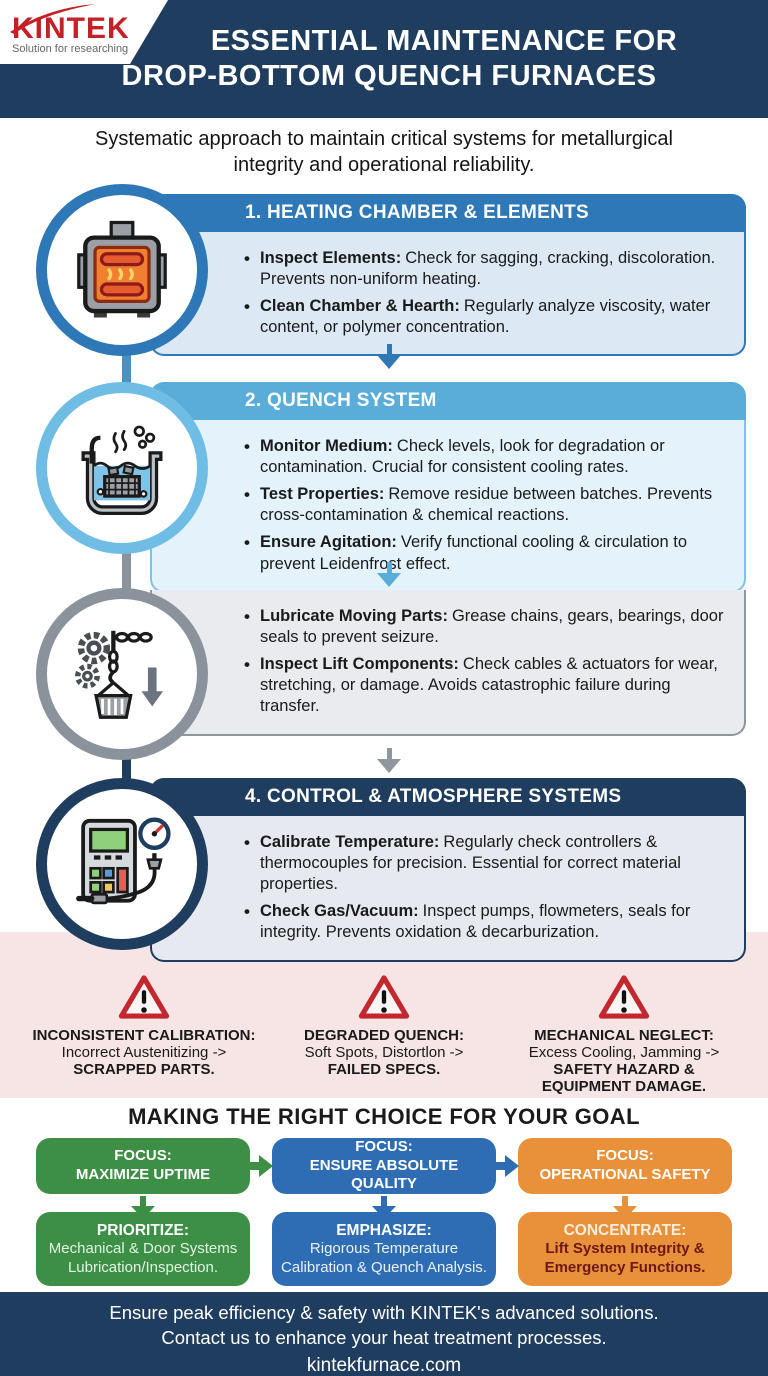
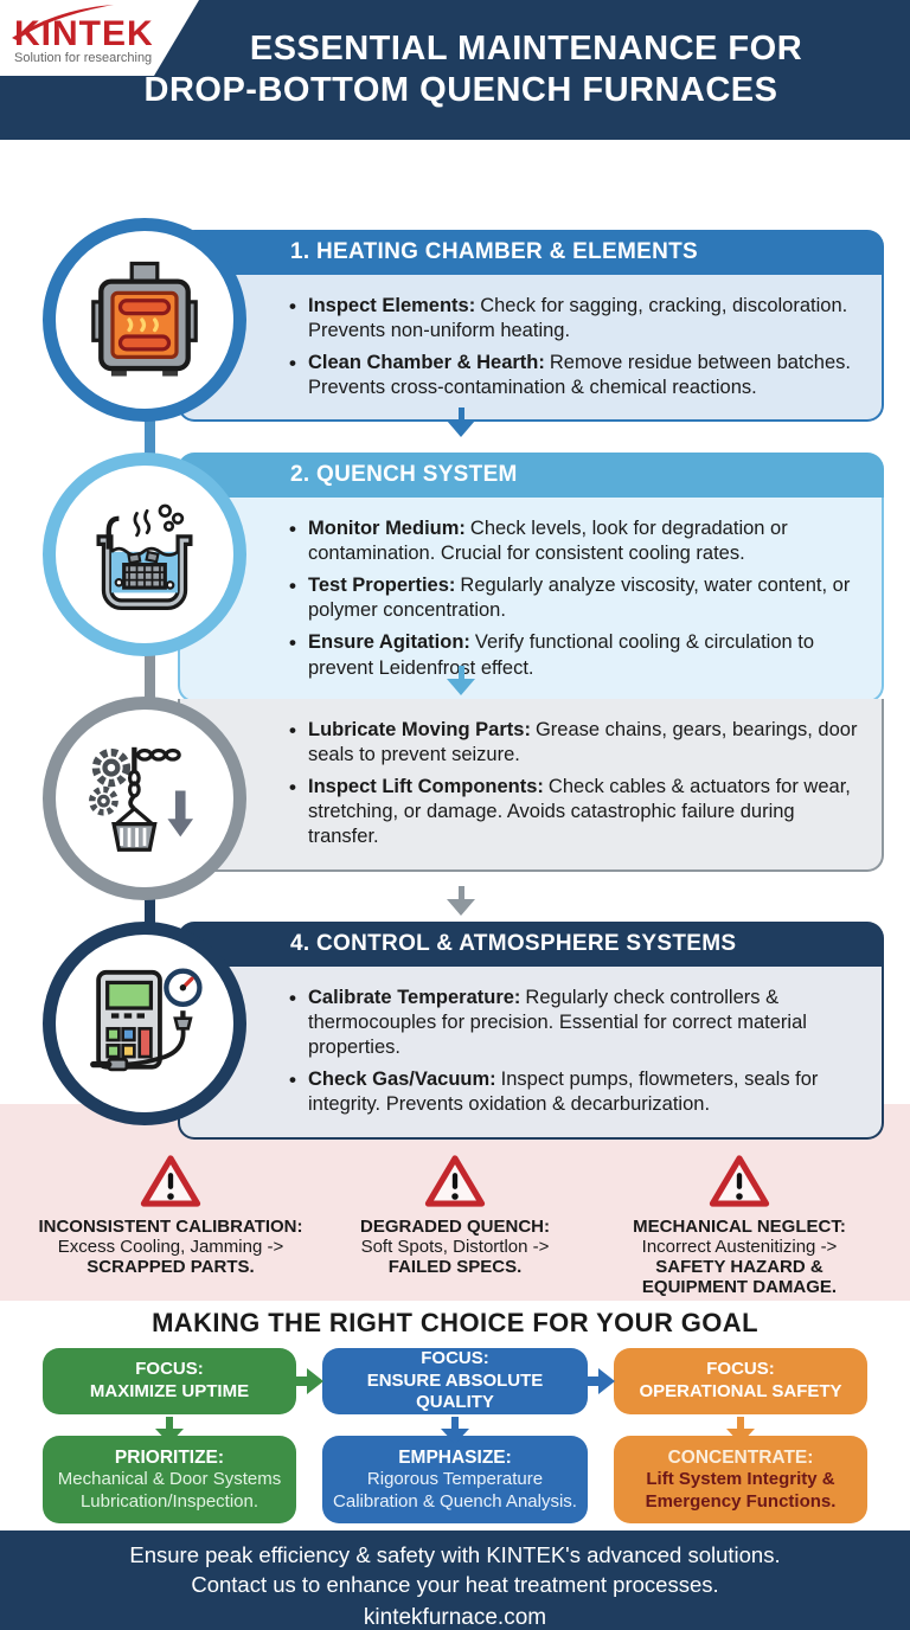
  ESSENTIAL MAINTENANCE FOR
  DROP-BOTTOM QUENCH FURNACES
  KINTEK
  Solution for researching
- Systematic approach to maintain critical systems for metallurgical
- integrity and operational reliability.
  1. HEATING CHAMBER & ELEMENTS
  •
  Inspect Elements: Check for sagging, cracking, discoloration. Prevents non-uniform heating.
  •
- Clean Chamber & Hearth: Regularly analyze viscosity, water content, or polymer concentration.
+ Clean Chamber & Hearth: Remove residue between batches. Prevents cross-contamination & chemical reactions.
  2. QUENCH SYSTEM
  •
  Monitor Medium: Check levels, look for degradation or contamination. Crucial for consistent cooling rates.
  •
- Test Properties: Remove residue between batches. Prevents cross-contamination & chemical reactions.
+ Test Properties: Regularly analyze viscosity, water content, or polymer concentration.
  •
  Ensure Agitation: Verify functional cooling & circulation to prevent Leidenfrost effect.
  •
  Lubricate Moving Parts: Grease chains, gears, bearings, door seals to prevent seizure.
  •
  Inspect Lift Components: Check cables & actuators for wear, stretching, or damage. Avoids catastrophic failure during transfer.
  4. CONTROL & ATMOSPHERE SYSTEMS
  •
  Calibrate Temperature: Regularly check controllers & thermocouples for precision. Essential for correct material properties.
  •
  Check Gas/Vacuum: Inspect pumps, flowmeters, seals for integrity. Prevents oxidation & decarburization.
  INCONSISTENT CALIBRATION:
- Incorrect Austenitizing ->
+ Excess Cooling, Jamming ->
  SCRAPPED PARTS.
  DEGRADED QUENCH:
  Soft Spots, Distortlon ->
  FAILED SPECS.
  MECHANICAL NEGLECT:
- Excess Cooling, Jamming ->
+ Incorrect Austenitizing ->
  SAFETY HAZARD & EQUIPMENT DAMAGE.
  MAKING THE RIGHT CHOICE FOR YOUR GOAL
  FOCUS:
  MAXIMIZE UPTIME
  FOCUS:
  ENSURE ABSOLUTE QUALITY
  FOCUS:
  OPERATIONAL SAFETY
  PRIORITIZE:
  Mechanical & Door Systems Lubrication/Inspection.
  EMPHASIZE:
  Rigorous Temperature Calibration & Quench Analysis.
  CONCENTRATE:
  Lift System Integrity & Emergency Functions.
  Ensure peak efficiency & safety with KINTEK's advanced solutions.
  Contact us to enhance your heat treatment processes.
  kintekfurnace.com
